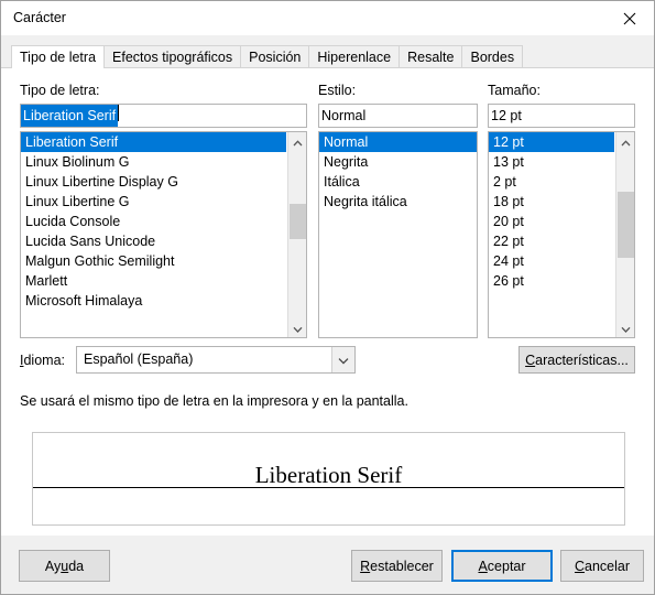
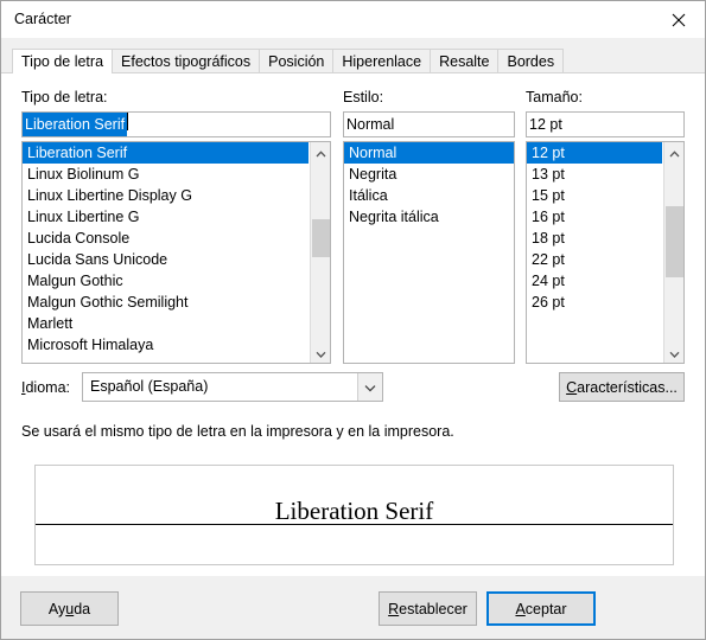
  Carácter
  Tipo de letra
  Efectos tipográficos
  Posición
  Hiperenlace
  Resalte
  Bordes
  Tipo de letra:
  Liberation Serif
  Liberation Serif
  Linux Biolinum G
  Linux Libertine Display G
  Linux Libertine G
  Lucida Console
  Lucida Sans Unicode
+ Malgun Gothic
  Malgun Gothic Semilight
  Marlett
  Microsoft Himalaya
  Estilo:
  Normal
  Normal
  Negrita
  Itálica
  Negrita itálica
  Tamaño:
  12 pt
  12 pt
  13 pt
- 2 pt
+ 15 pt
+ 16 pt
  18 pt
- 20 pt
  22 pt
  24 pt
  26 pt
  Idioma:
  Español (España)
  Características...
- Se usará el mismo tipo de letra en la impresora y en la pantalla.
+ Se usará el mismo tipo de letra en la impresora y en la impresora.
  Liberation Serif
  Ayuda
  Restablecer
  Aceptar
- Cancelar
